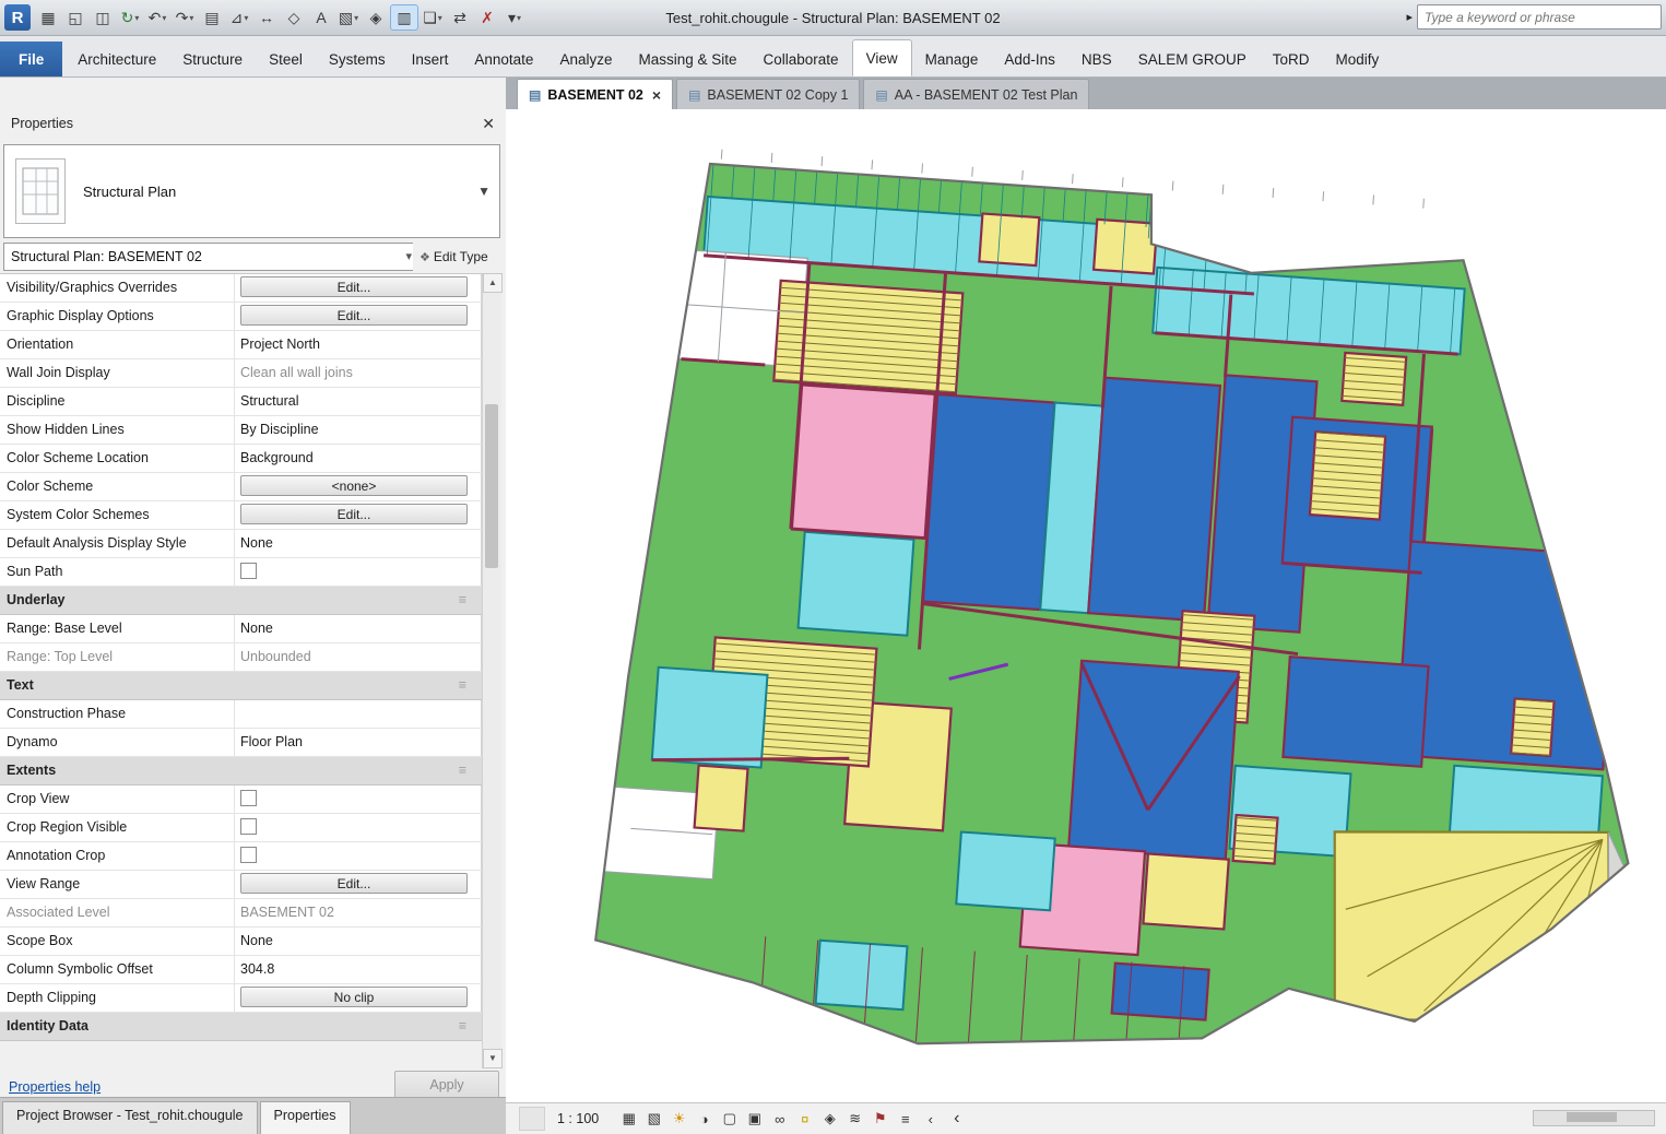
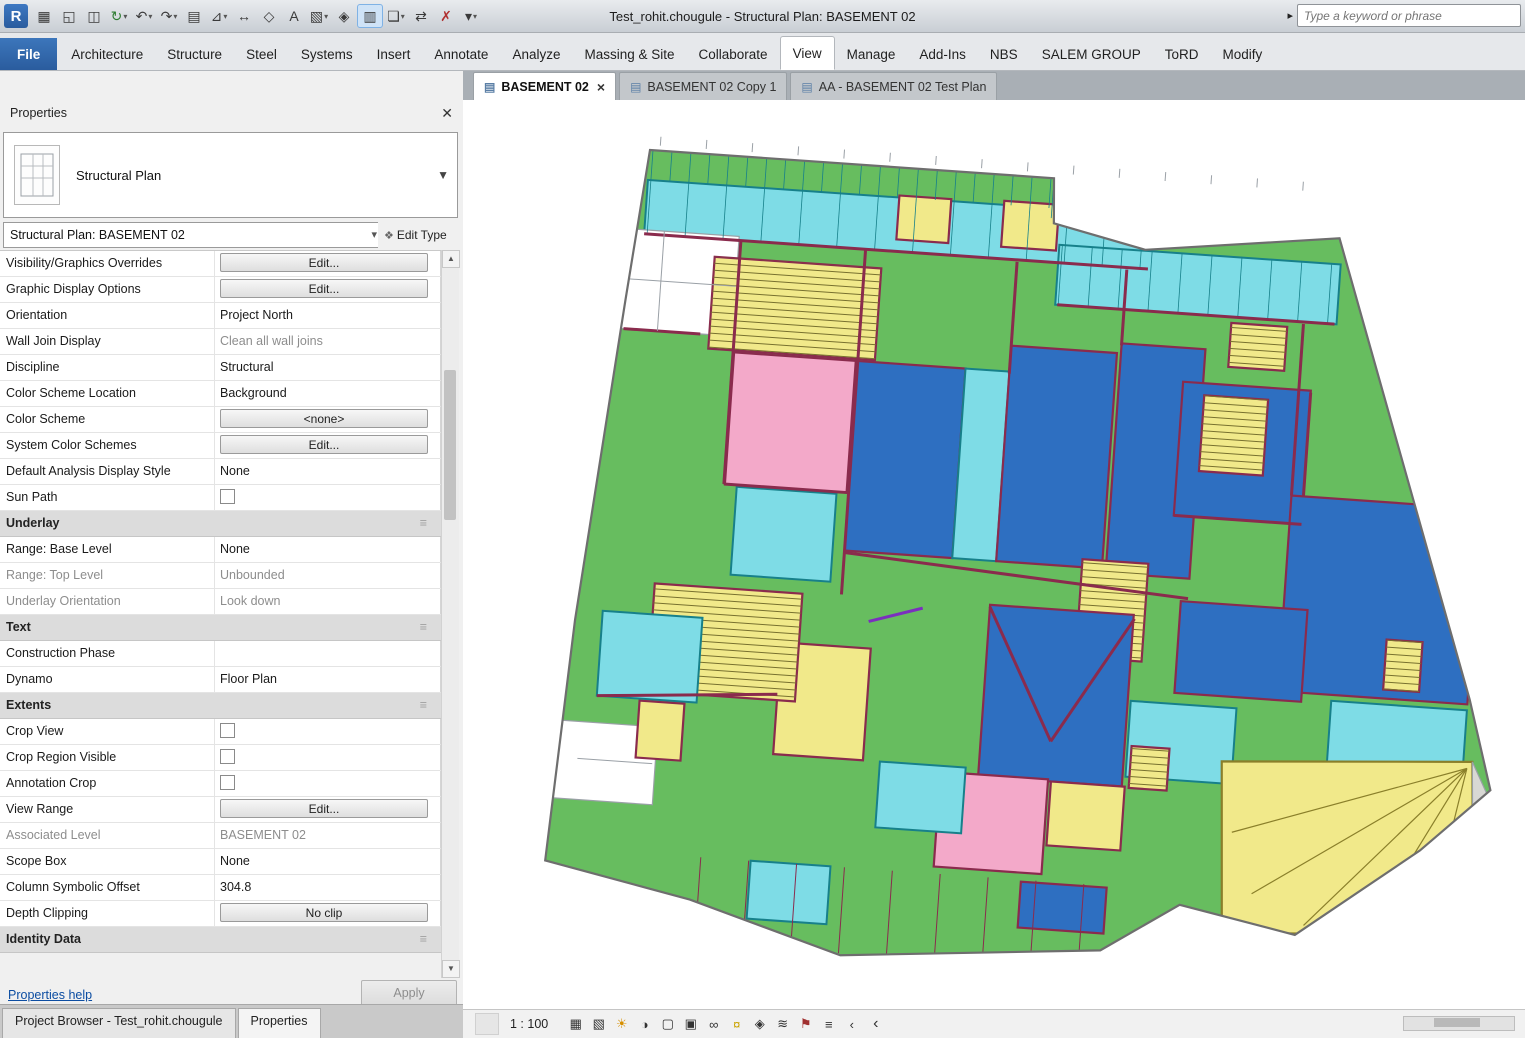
  R
  ▦
  ◱
  ◫
  ↻
  ↶
  ↷
  ▤
  ⊿
  ↔
  ◇
  A
  ▧
  ◈
  ▥
  ❏
  ⇄
  ✗
  ▾
  Test_rohit.chougule - Structural Plan: BASEMENT 02
  ▸
  Type a keyword or phrase
  File
  Architecture
  Structure
  Steel
  Systems
  Insert
  Annotate
  Analyze
  Massing & Site
  Collaborate
  View
  Manage
  Add-Ins
  NBS
  SALEM GROUP
  ToRD
  Modify
  Properties
  ✕
  Structural Plan
  ▼
  Structural Plan: BASEMENT 02
  ▾
  ❖
  Edit Type
  Visibility/Graphics Overrides
  Edit...
  Graphic Display Options
  Edit...
  Orientation
  Project North
  Wall Join Display
  Clean all wall joins
  Discipline
  Structural
- Show Hidden Lines
- By Discipline
  Color Scheme Location
  Background
  Color Scheme
  <none>
  System Color Schemes
  Edit...
  Default Analysis Display Style
  None
  Sun Path
  Underlay
  ≡
  Range: Base Level
  None
  Range: Top Level
  Unbounded
+ Underlay Orientation
+ Look down
  Text
  ≡
  Construction Phase
  Dynamo
  Floor Plan
  Extents
  ≡
  Crop View
  Crop Region Visible
  Annotation Crop
  View Range
  Edit...
  Associated Level
  BASEMENT 02
  Scope Box
  None
  Column Symbolic Offset
  304.8
  Depth Clipping
  No clip
  Identity Data
  ≡
  ▲
  ▼
  Properties help
  Apply
  Project Browser - Test_rohit.chougule
  Properties
  ▤
  BASEMENT 02
  ×
  ▤
  BASEMENT 02 Copy 1
  ▤
  AA - BASEMENT 02 Test Plan
  1 : 100
  ▦
  ▧
  ☀
  ◑
  ▢
  ▣
  ∞
  ¤
  ◈
  ≋
  ⚑
  ≡
  ‹
  ‹
